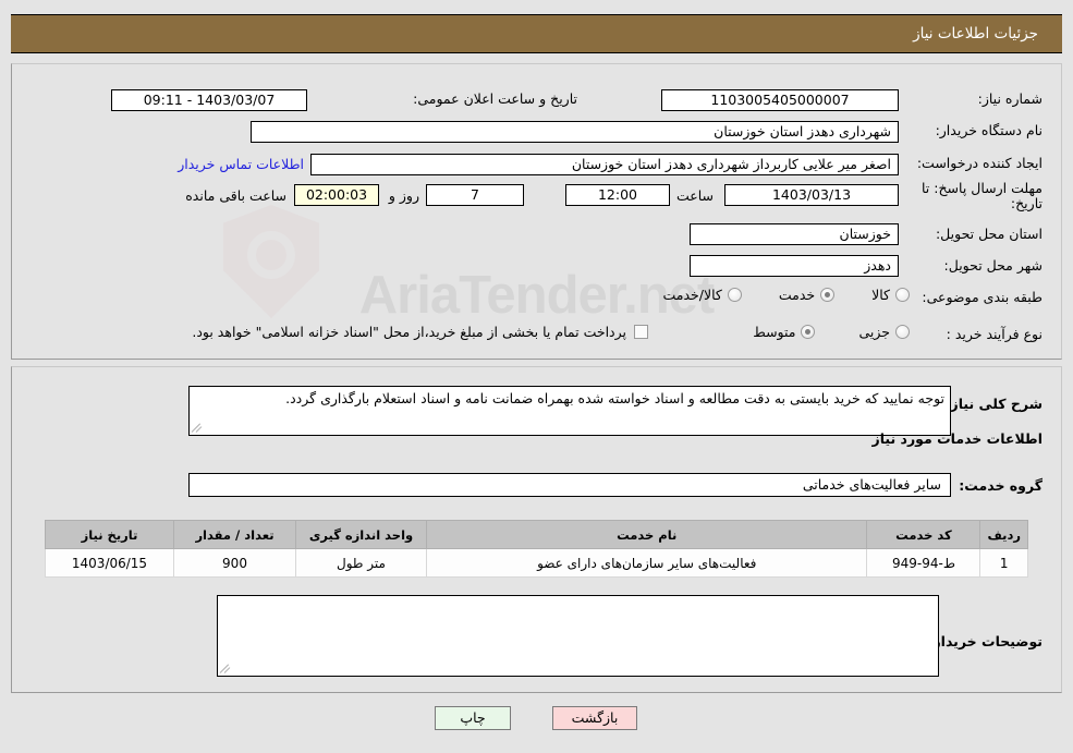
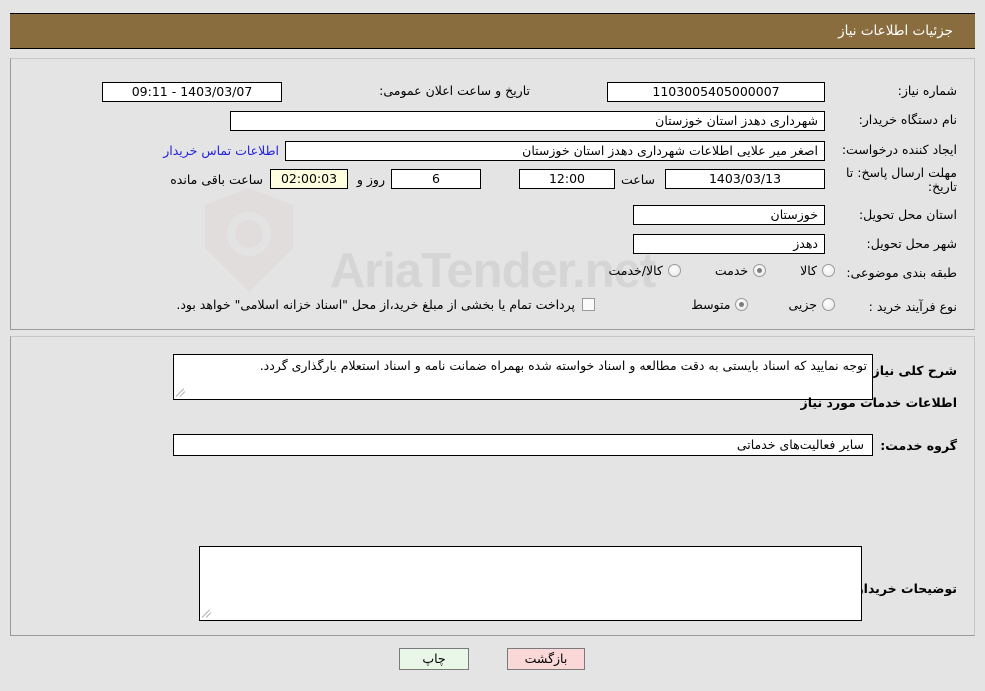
  جزئیات اطلاعات نیاز
  AriaTender.net
  شماره نیاز:
  1103005405000007
  تاریخ و ساعت اعلان عمومی:
  1403/03/07 - 09:11
  نام دستگاه خریدار:
  شهرداری دهدز استان خوزستان
  ایجاد کننده درخواست:
- اصغر میر علایی کاربرداز شهرداری دهدز استان خوزستان
+ اصغر میر علایی اطلاعات شهرداری دهدز استان خوزستان
  اطلاعات تماس خریدار
  مهلت ارسال پاسخ: تا تاریخ:
  1403/03/13
  ساعت
  12:00
- 7
+ 6
  روز و
  02:00:03
  ساعت باقی مانده
  استان محل تحویل:
  خوزستان
  شهر محل تحویل:
  دهدز
  طبقه بندی موضوعی:
  کالا
  خدمت
  کالا/خدمت
  نوع فرآیند خرید :
  جزیی
  متوسط
  پرداخت تمام یا بخشی از مبلغ خرید،از محل "اسناد خزانه اسلامی" خواهد بود.
  شرح کلی نیاز
- توجه نمایید که خرید بایستی به دقت مطالعه و اسناد خواسته شده بهمراه ضمانت نامه و اسناد استعلام بارگذاری گردد.
+ توجه نمایید که اسناد بایستی به دقت مطالعه و اسناد خواسته شده بهمراه ضمانت نامه و اسناد استعلام بارگذاری گردد.
  اطلاعات خدمات مورد نیاز
  گروه خدمت:
  سایر فعالیت‌های خدماتی
- ردیف	کد خدمت	نام خدمت	واحد اندازه گیری	تعداد / مقدار	تاریخ نیاز
- 1	ط-94-949	فعالیت‌های سایر سازمان‌های دارای عضو	متر طول	900	1403/06/15
  توضیحات خریدا
  چاپ
  بازگشت
